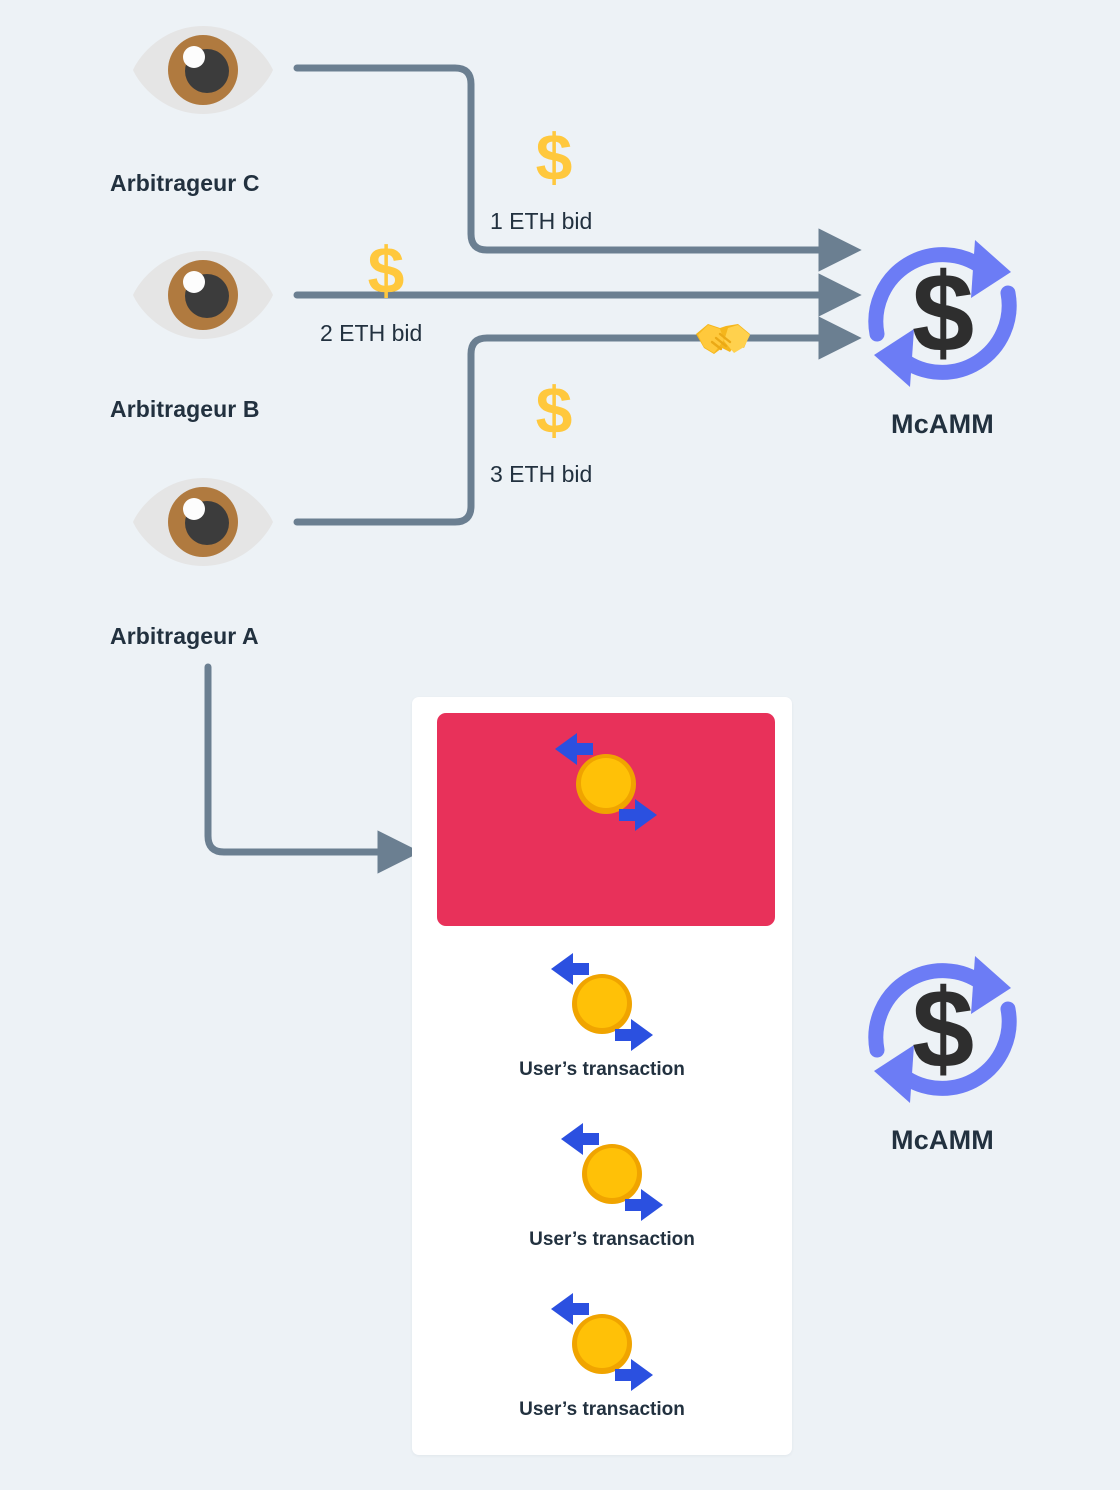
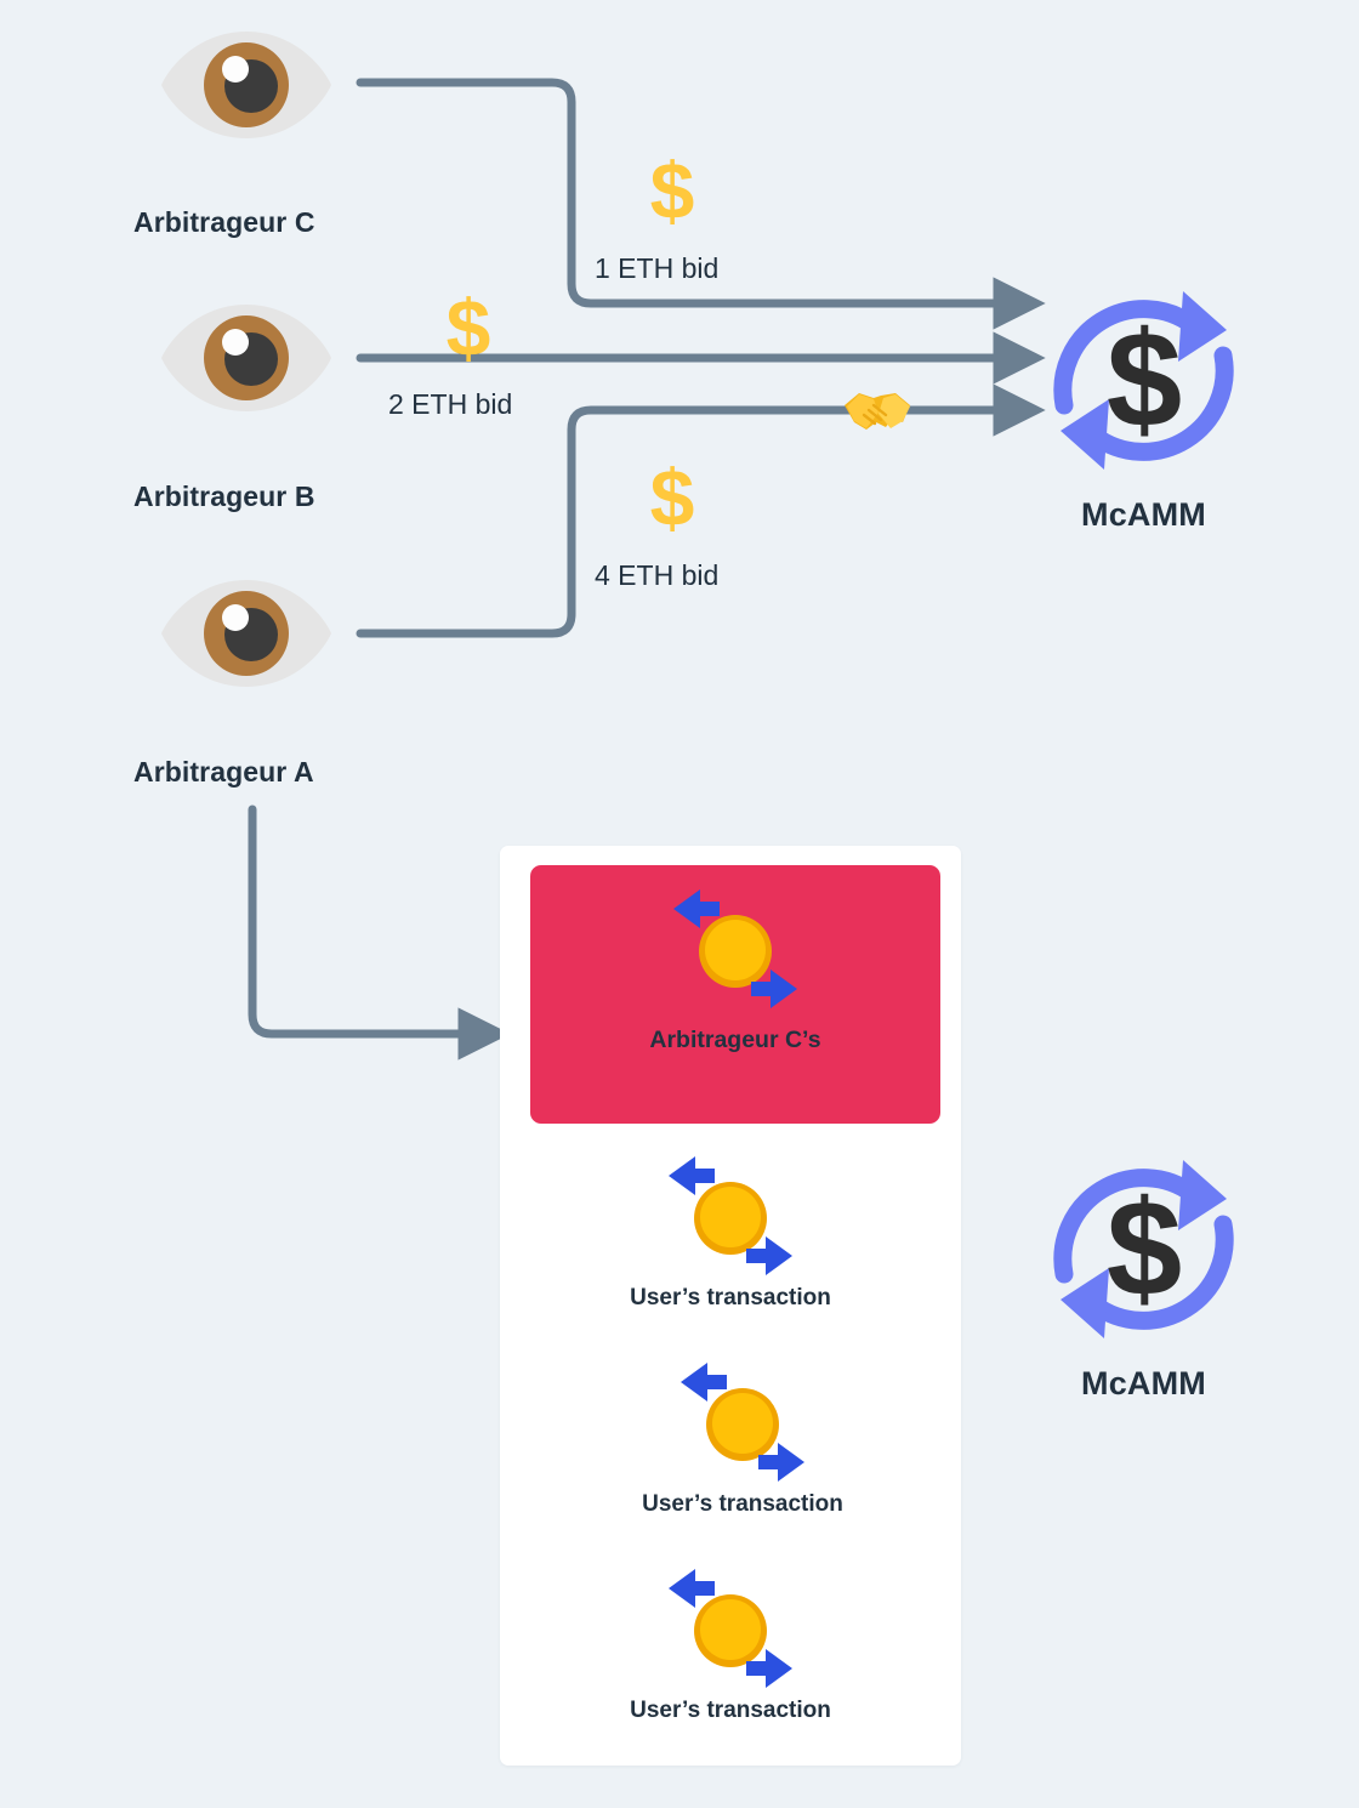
  Arbitrageur C
  Arbitrageur B
  Arbitrageur A
  $
  1 ETH bid
  $
  2 ETH bid
  $
- 3 ETH bid
+ 4 ETH bid
  $
  McAMM
  $
  McAMM
+ Arbitrageur C’s
  User’s transaction
  User’s transaction
  User’s transaction
